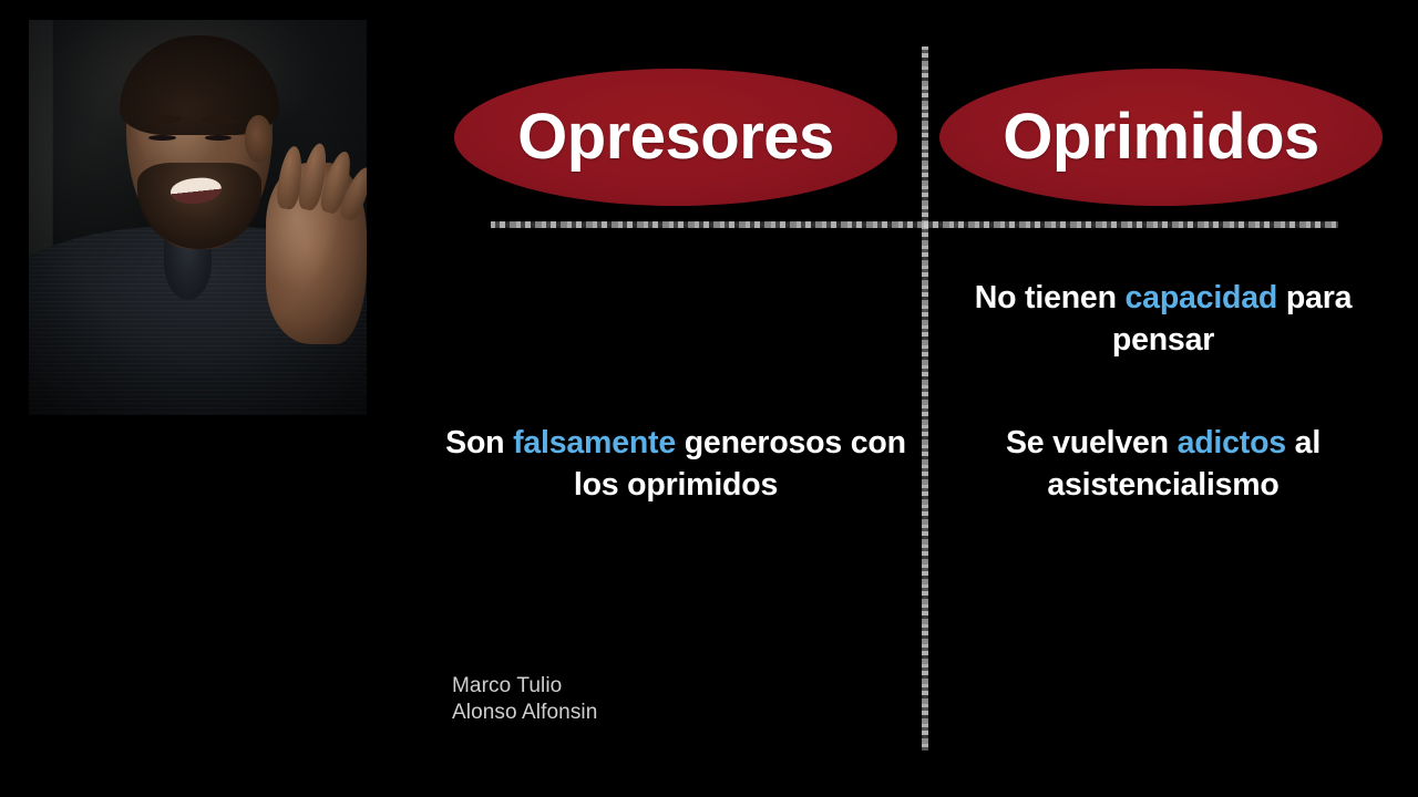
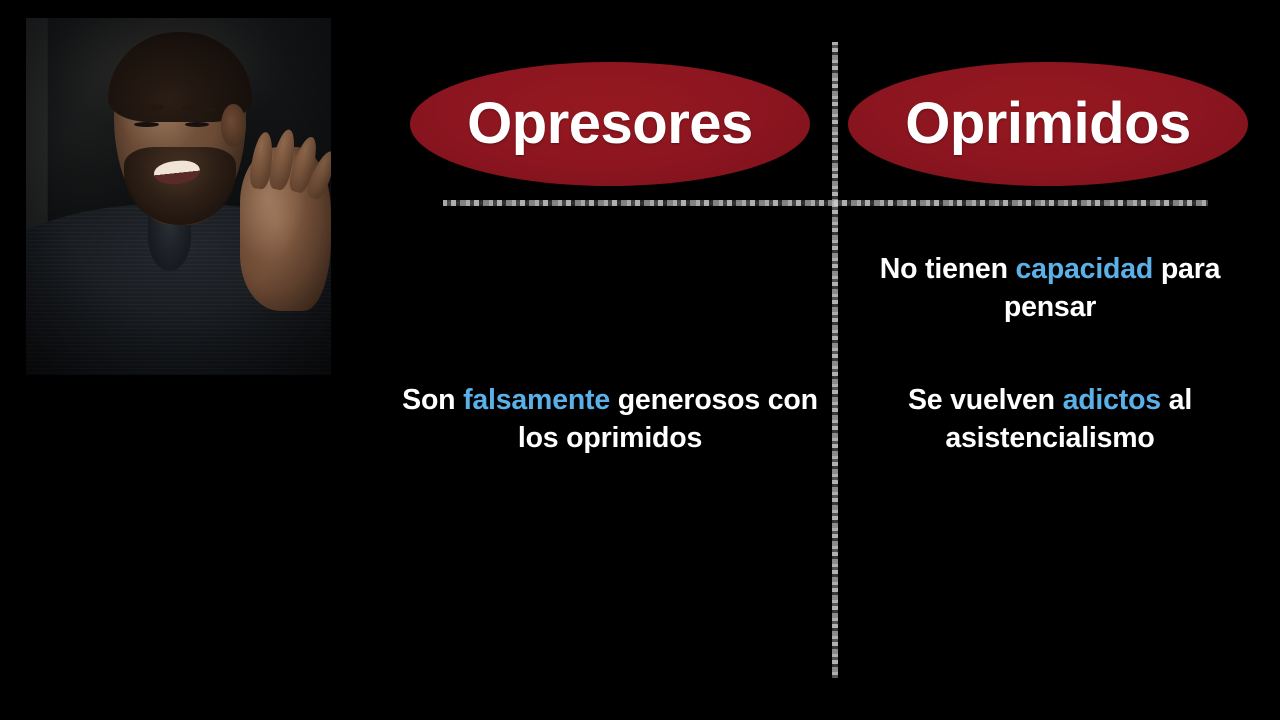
  Opresores
  Oprimidos
  Son falsamente generosos con los oprimidos
  No tienen capacidad para pensar
  Se vuelven adictos al asistencialismo
- Marco Tulio
- Alonso Alfonsin
